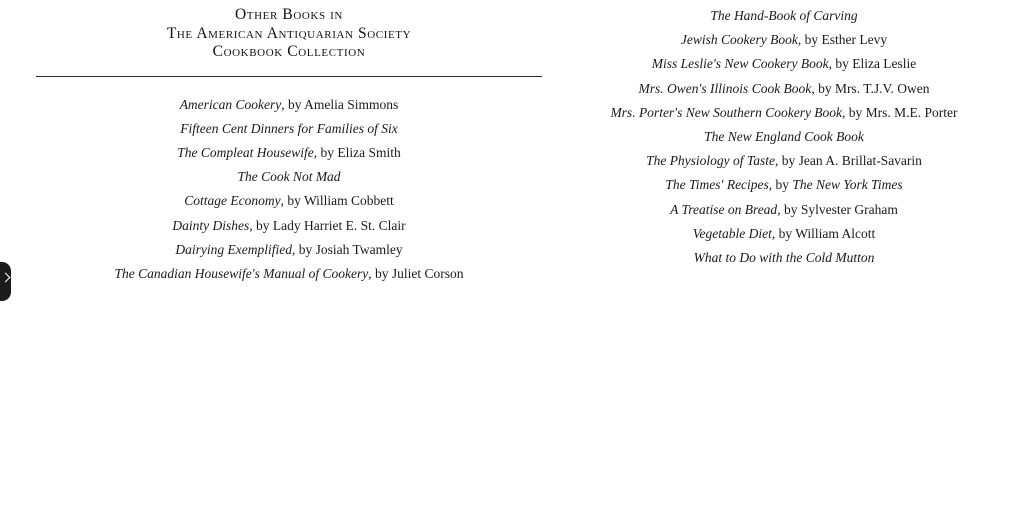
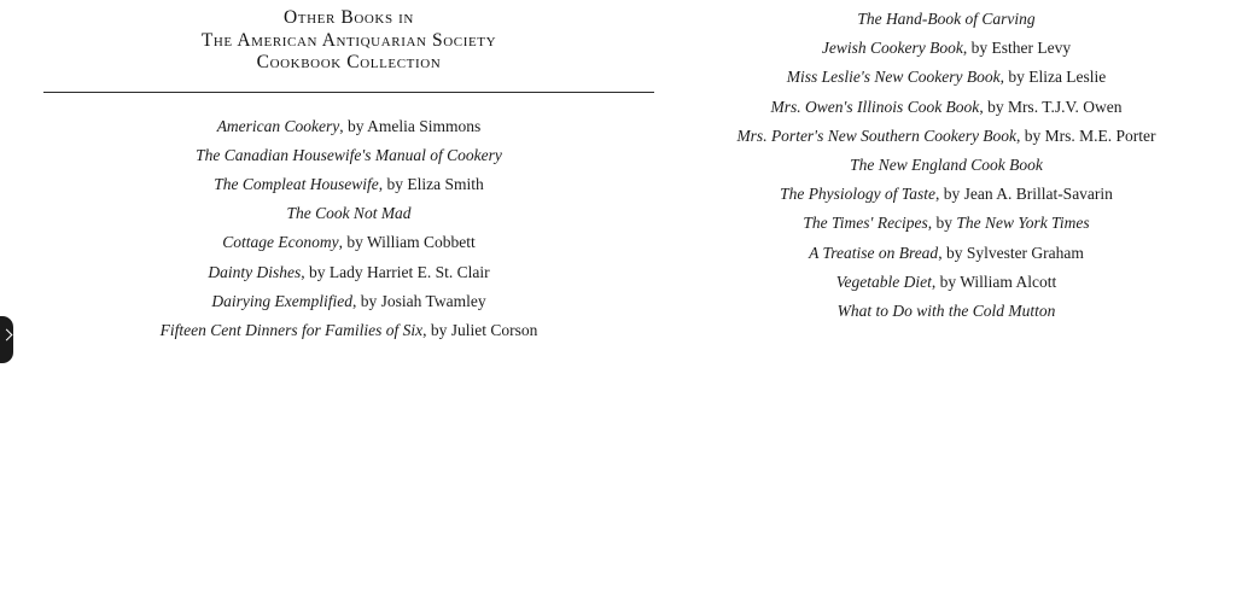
  Other Books in
  The American Antiquarian Society
  Cookbook Collection
  American Cookery, by Amelia Simmons
- Fifteen Cent Dinners for Families of Six
+ The Canadian Housewife's Manual of Cookery
  The Compleat Housewife, by Eliza Smith
  The Cook Not Mad
  Cottage Economy, by William Cobbett
  Dainty Dishes, by Lady Harriet E. St. Clair
  Dairying Exemplified, by Josiah Twamley
- The Canadian Housewife's Manual of Cookery, by Juliet Corson
+ Fifteen Cent Dinners for Families of Six, by Juliet Corson
  The Hand-Book of Carving
  Jewish Cookery Book, by Esther Levy
  Miss Leslie's New Cookery Book, by Eliza Leslie
  Mrs. Owen's Illinois Cook Book, by Mrs. T.J.V. Owen
  Mrs. Porter's New Southern Cookery Book, by Mrs. M.E. Porter
  The New England Cook Book
  The Physiology of Taste, by Jean A. Brillat-Savarin
  The Times' Recipes, by The New York Times
  A Treatise on Bread, by Sylvester Graham
  Vegetable Diet, by William Alcott
  What to Do with the Cold Mutton
